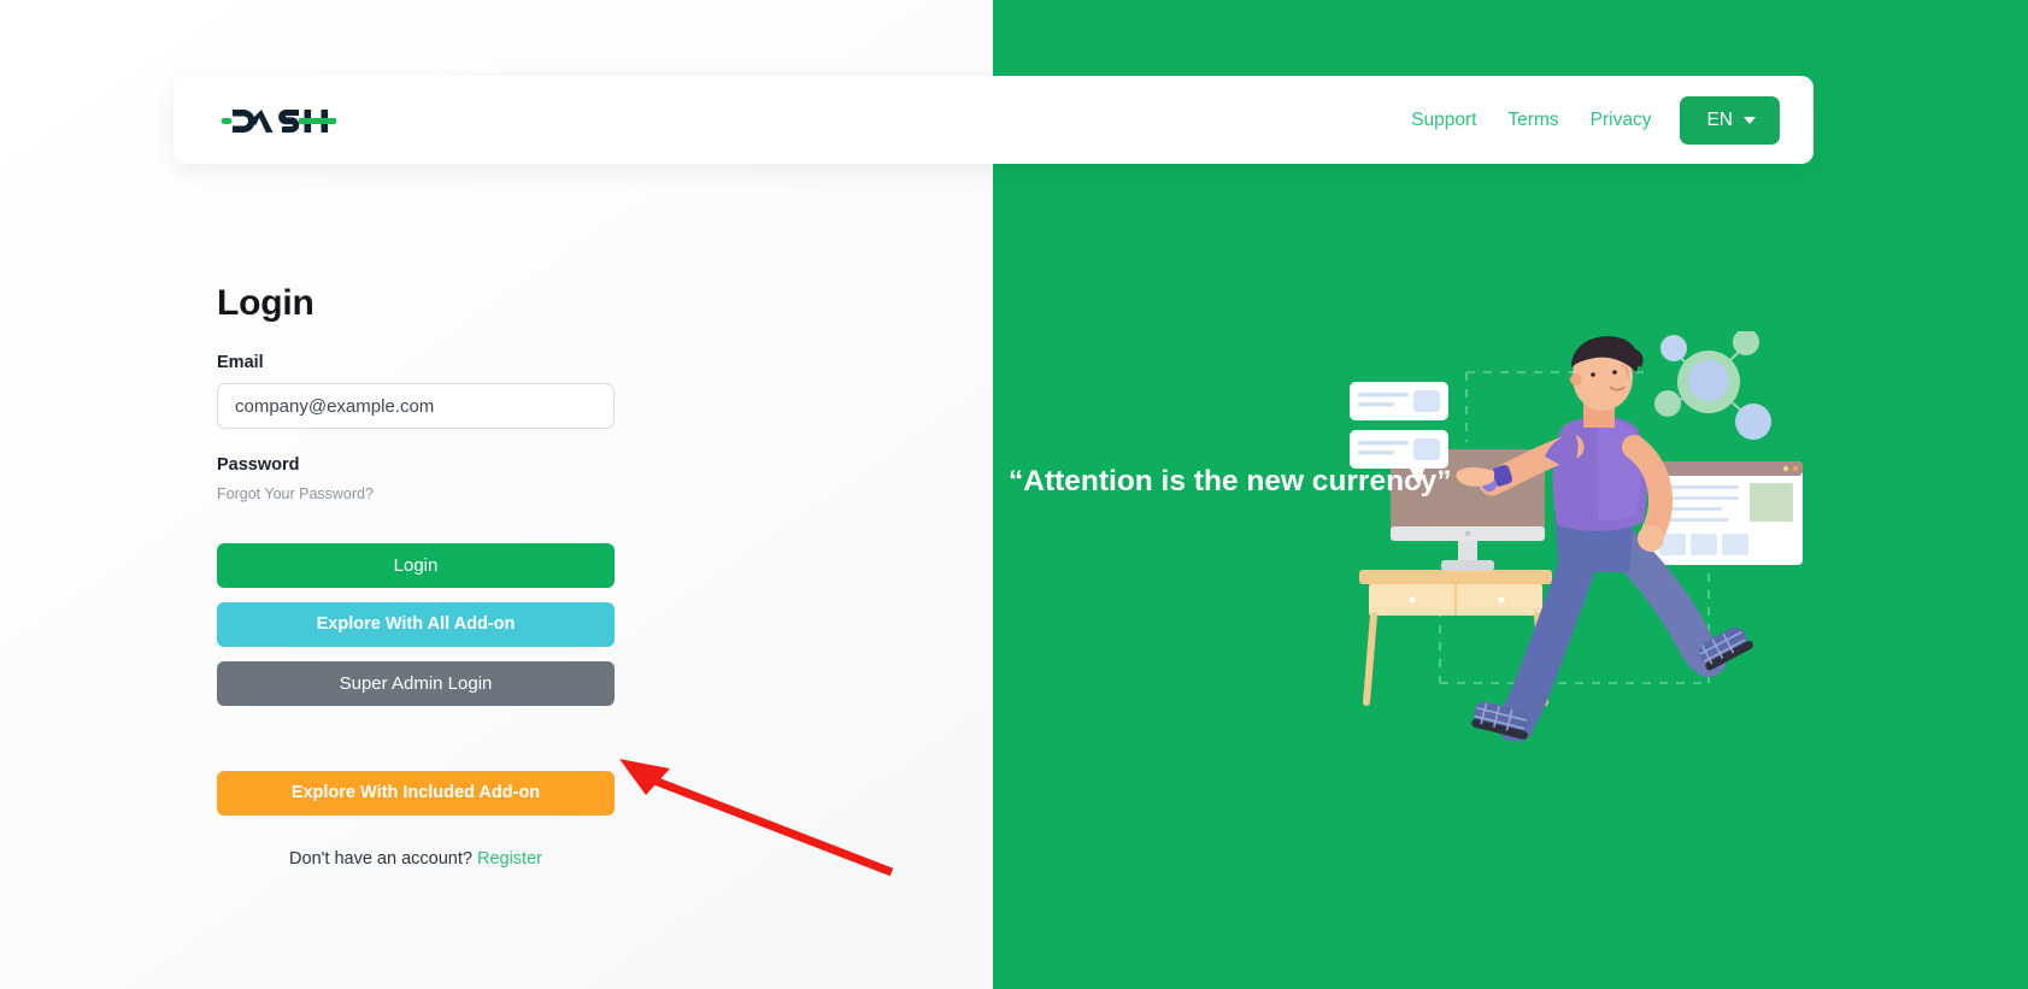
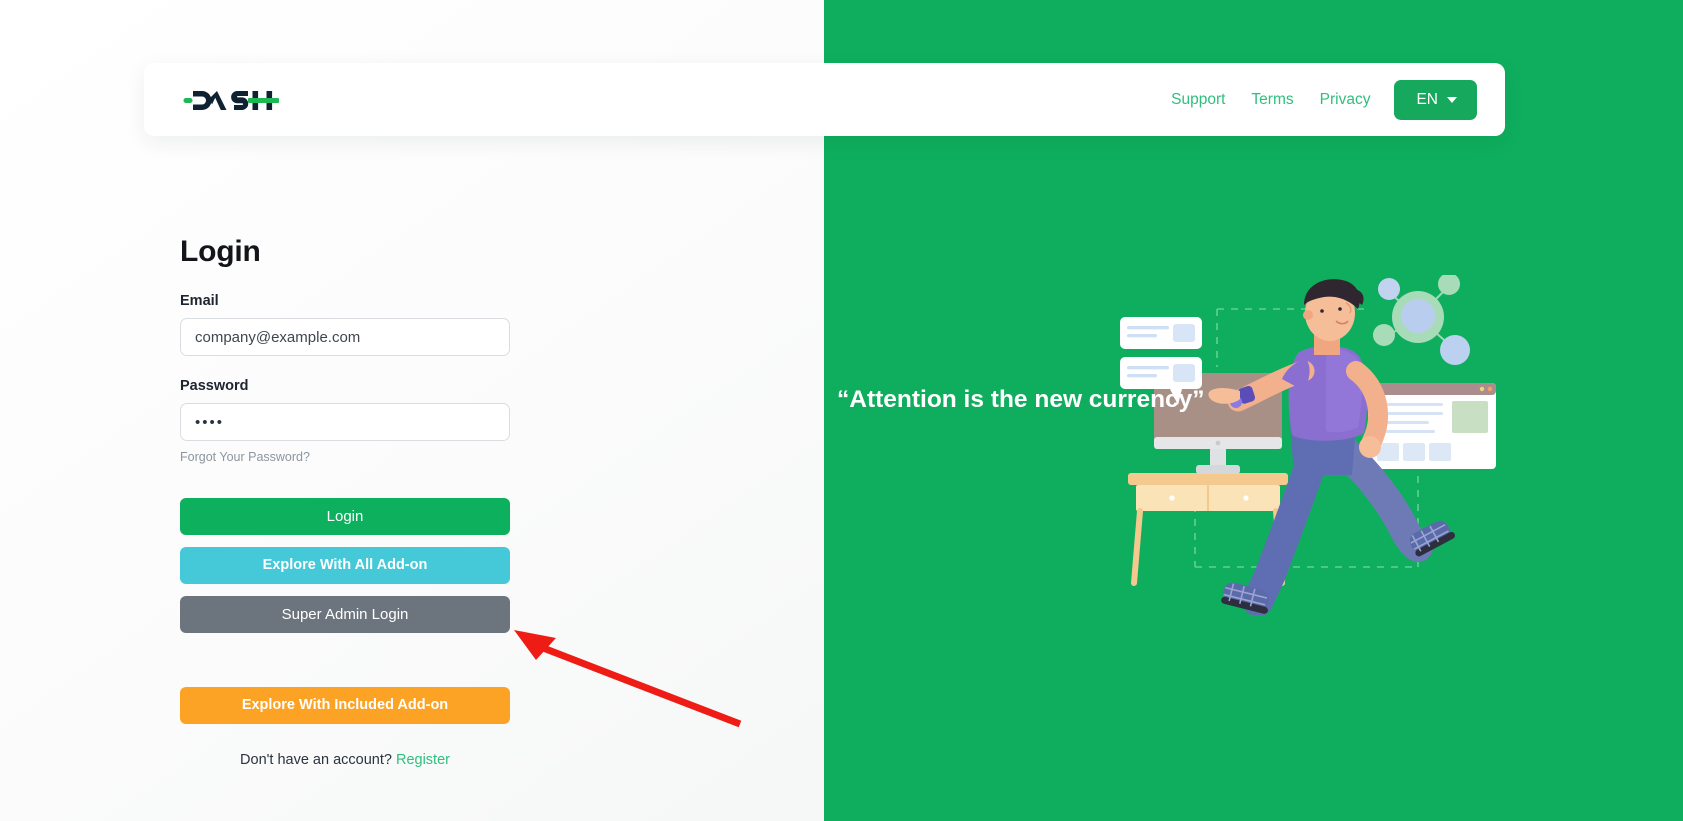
  “Attention is the new currency”
  Support
  Terms
  Privacy
  EN
  Login
  Email
  company@example.com
  Password
+ ••••
  Forgot Your Password?
  Login
  Explore With All Add-on
  Super Admin Login
  Explore With Included Add-on
  Don't have an account? Register
